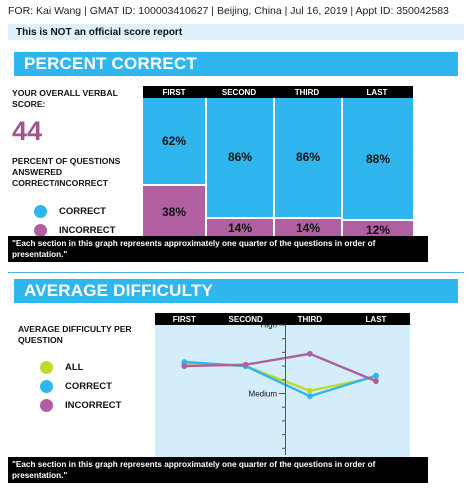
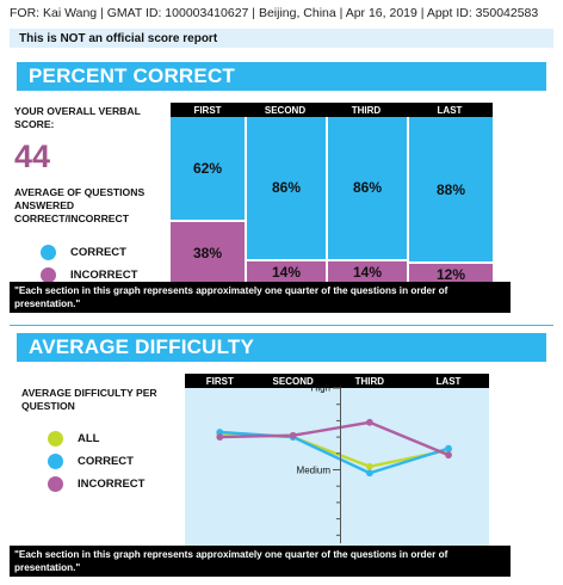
- FOR: Kai Wang | GMAT ID: 100003410627 | Beijing, China | Jul 16, 2019 | Appt ID: 350042583
+ FOR: Kai Wang | GMAT ID: 100003410627 | Beijing, China | Apr 16, 2019 | Appt ID: 350042583
  This is NOT an official score report
  PERCENT CORRECT
  YOUR OVERALL VERBAL SCORE:
  44
- PERCENT OF QUESTIONS ANSWERED CORRECT/INCORRECT
+ AVERAGE OF QUESTIONS ANSWERED CORRECT/INCORRECT
  CORRECT
  INCORRECT
  FIRST
  SECOND
  THIRD
  LAST
  62%
  38%
  86%
  14%
  86%
  14%
  88%
  12%
  "Each section in this graph represents approximately one quarter of the questions in order of presentation."
  AVERAGE DIFFICULTY
  AVERAGE DIFFICULTY PER QUESTION
  ALL
  CORRECT
  INCORRECT
  FIRST
  SECOND
  THIRD
  LAST
  High
  Medium
  "Each section in this graph represents approximately one quarter of the questions in order of presentation."
